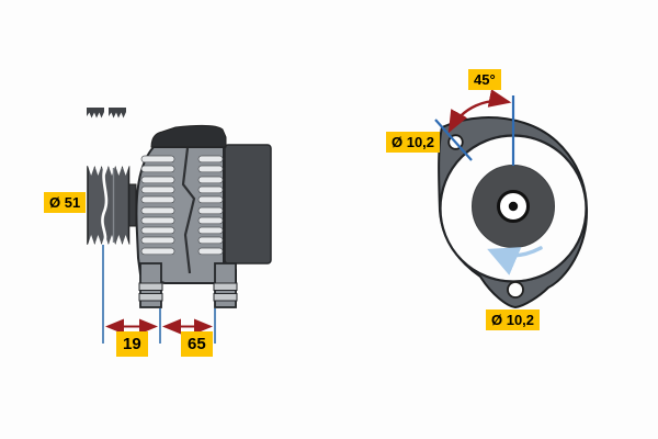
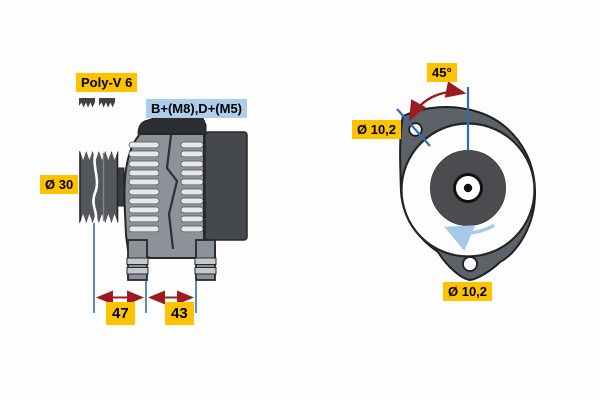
+ Poly-V 6
+ B+(M8),D+(M5)
- Ø 51
+ Ø 30
- 19
+ 47
- 65
+ 43
  45°
  Ø 10,2
  Ø 10,2
